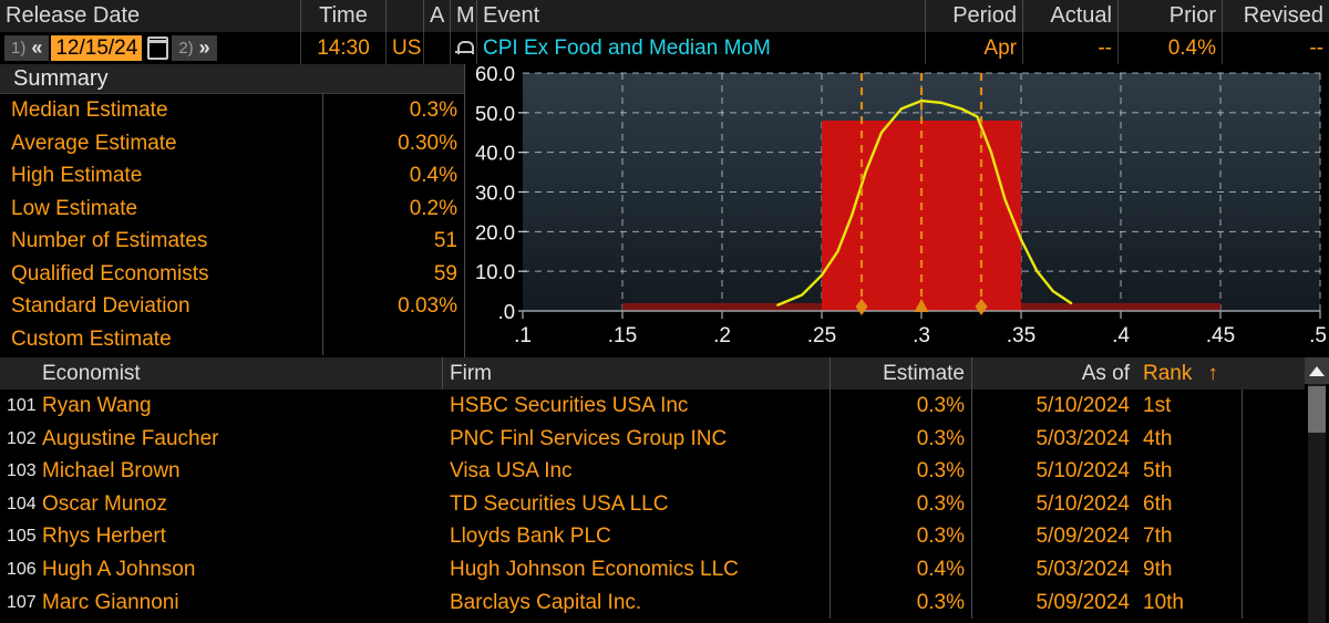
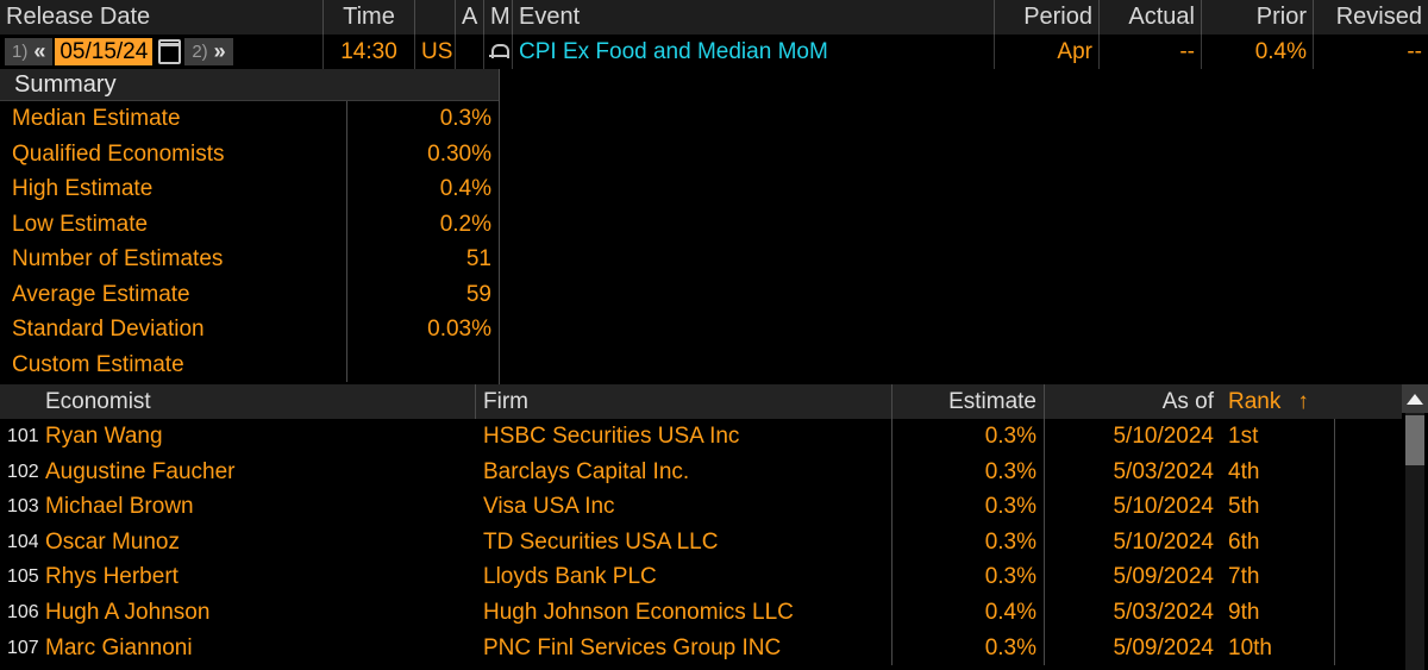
  Release Date
  Time
  A
  M
  Event
  Period
  Actual
  Prior
  Revised
  1)
  «
- 12/15/24
+ 05/15/24
  2)
  »
  14:30
  US
  CPI Ex Food and Median MoM
  Apr
  --
  0.4%
  --
  Summary
  Median Estimate
  0.3%
- Average Estimate
+ Qualified Economists
  0.30%
  High Estimate
  0.4%
  Low Estimate
  0.2%
  Number of Estimates
  51
- Qualified Economists
+ Average Estimate
  59
  Standard Deviation
  0.03%
  Custom Estimate
- 60.0
- 50.0
- 40.0
- 30.0
- 20.0
- 10.0
- .0
- .1
- .15
- .2
- .25
- .3
- .35
- .4
- .45
- .5
  Economist
  Firm
  Estimate
  As of
  Rank
  ↑
  101
  Ryan Wang
  HSBC Securities USA Inc
  0.3%
  5/10/2024
  1st
  102
  Augustine Faucher
- PNC Finl Services Group INC
+ Barclays Capital Inc.
  0.3%
  5/03/2024
  4th
  103
  Michael Brown
  Visa USA Inc
  0.3%
  5/10/2024
  5th
  104
  Oscar Munoz
  TD Securities USA LLC
  0.3%
  5/10/2024
  6th
  105
  Rhys Herbert
  Lloyds Bank PLC
  0.3%
  5/09/2024
  7th
  106
  Hugh A Johnson
  Hugh Johnson Economics LLC
  0.4%
  5/03/2024
  9th
  107
  Marc Giannoni
- Barclays Capital Inc.
+ PNC Finl Services Group INC
  0.3%
  5/09/2024
  10th
